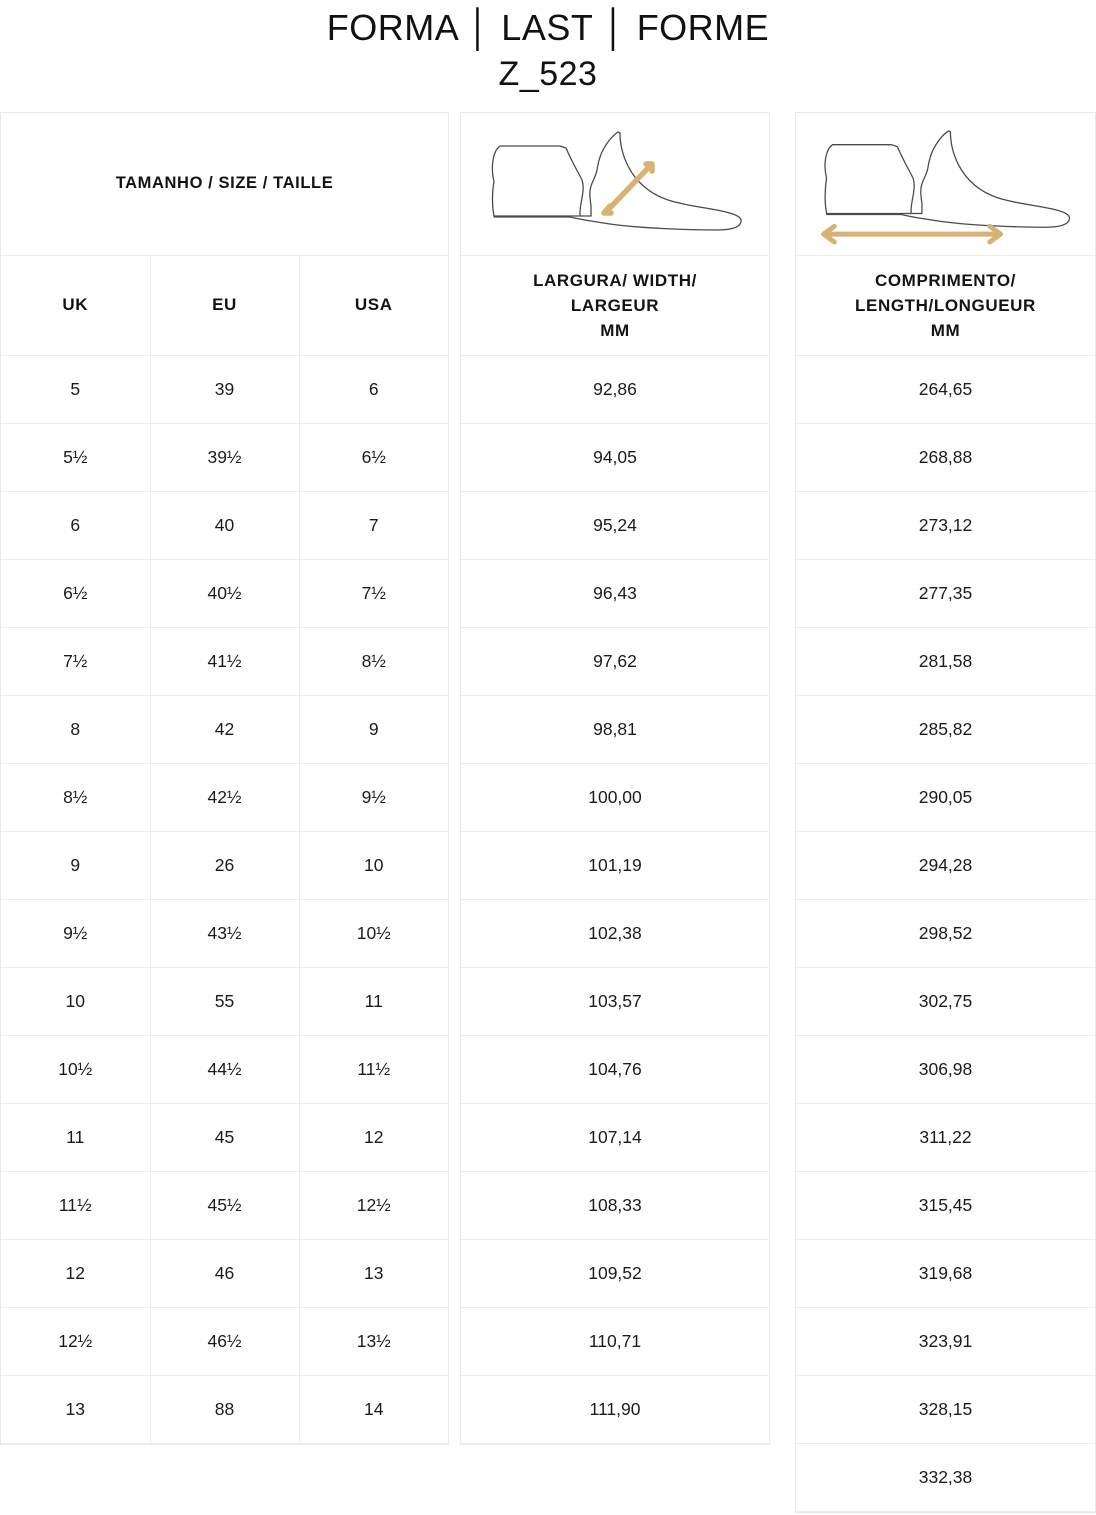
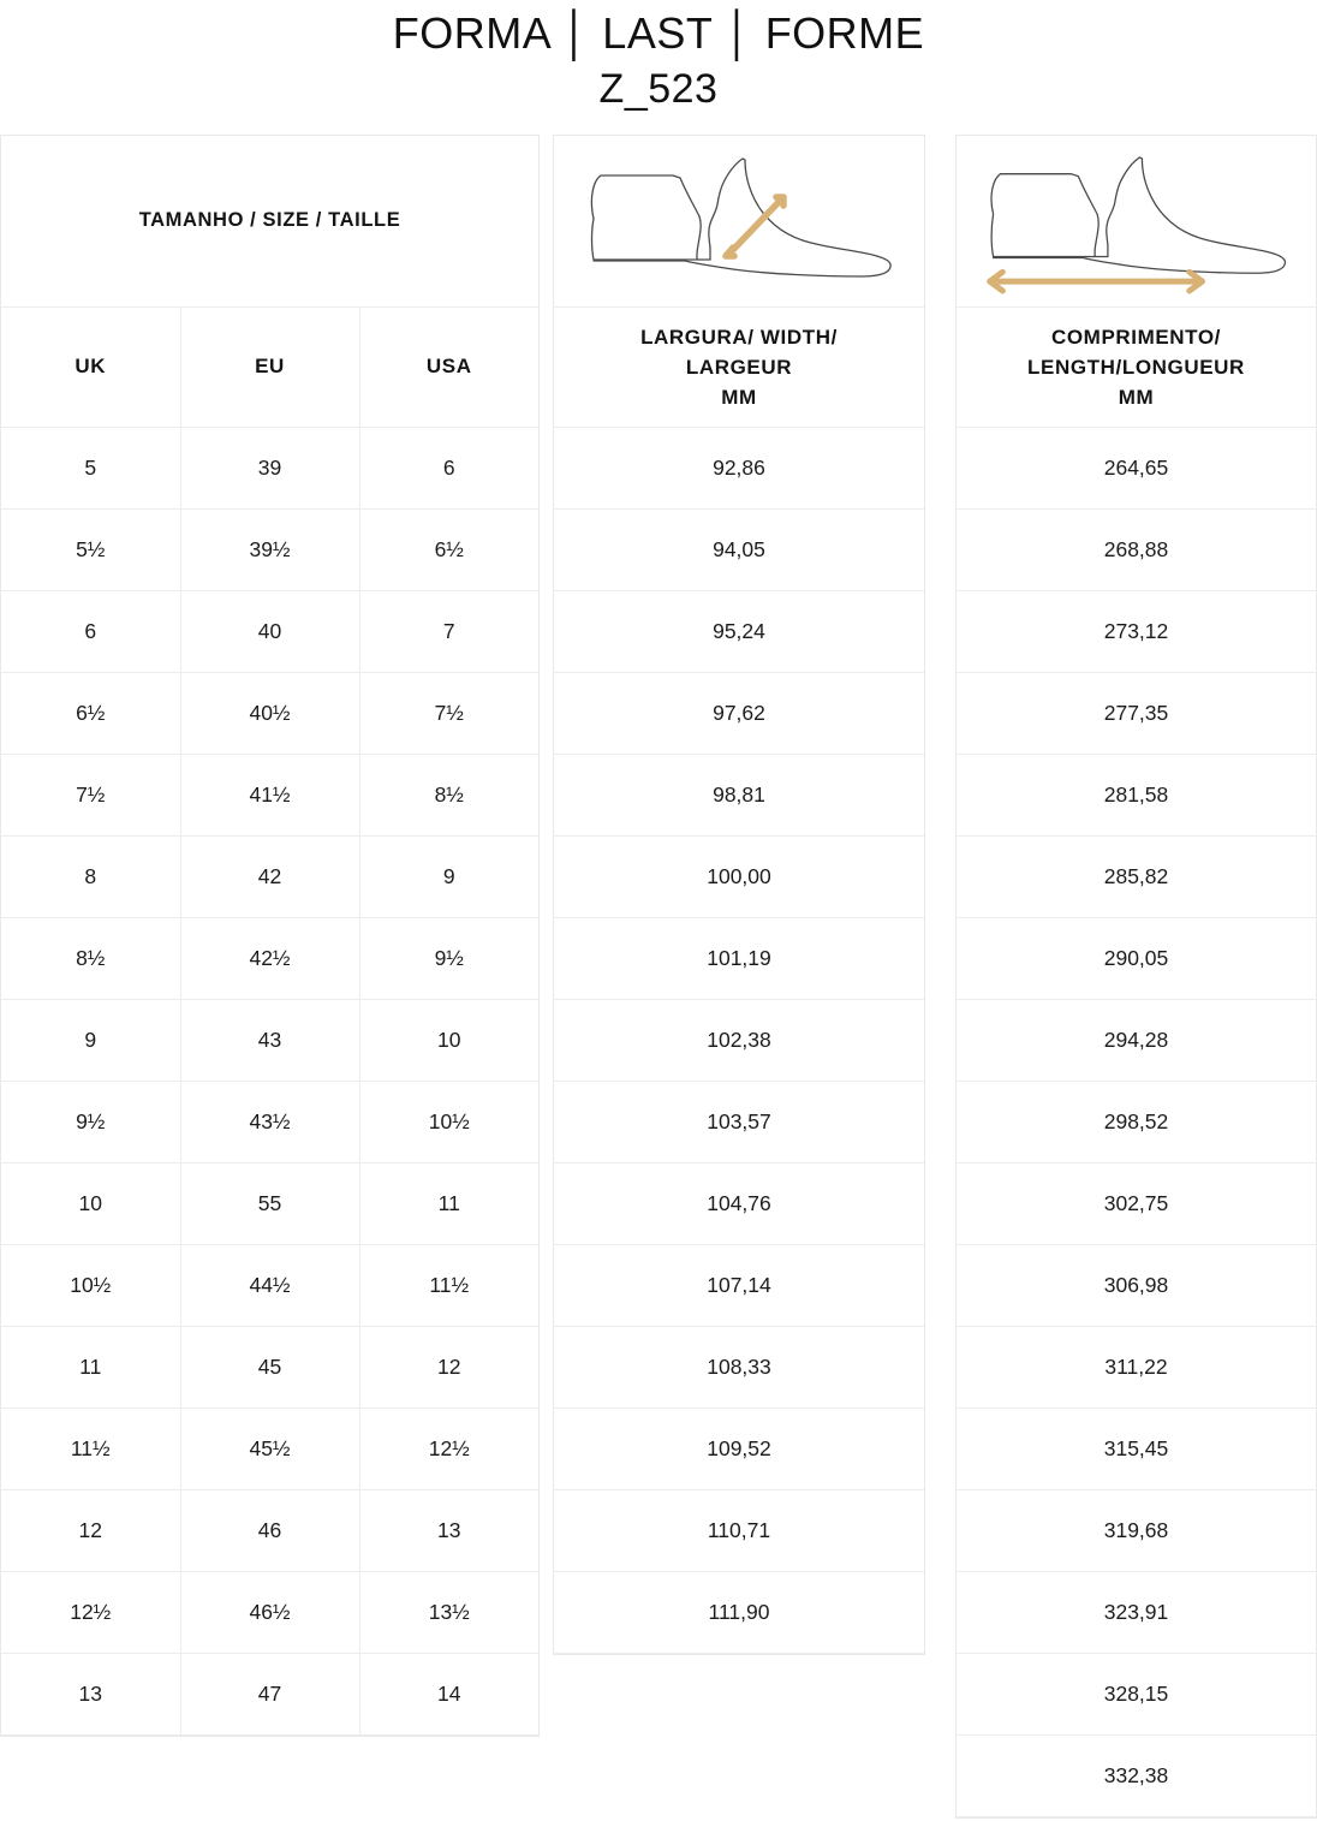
  FORMA │ LAST │ FORME
  Z_523
  TAMANHO / SIZE / TAILLE
  UK	EU	USA
  5	39	6
  5½	39½	6½
  6	40	7
  6½	40½	7½
  7½	41½	8½
  8	42	9
  8½	42½	9½
- 9	26	10
+ 9	43	10
  9½	43½	10½
  10	55	11
  10½	44½	11½
  11	45	12
  11½	45½	12½
  12	46	13
  12½	46½	13½
- 13	88	14
+ 13	47	14
  LARGURA/ WIDTH/ LARGEUR MM
  92,86
  94,05
  95,24
- 96,43
  97,62
  98,81
  100,00
  101,19
  102,38
  103,57
  104,76
  107,14
  108,33
  109,52
  110,71
  111,90
  COMPRIMENTO/ LENGTH/LONGUEUR MM
  264,65
  268,88
  273,12
  277,35
  281,58
  285,82
  290,05
  294,28
  298,52
  302,75
  306,98
  311,22
  315,45
  319,68
  323,91
  328,15
  332,38
